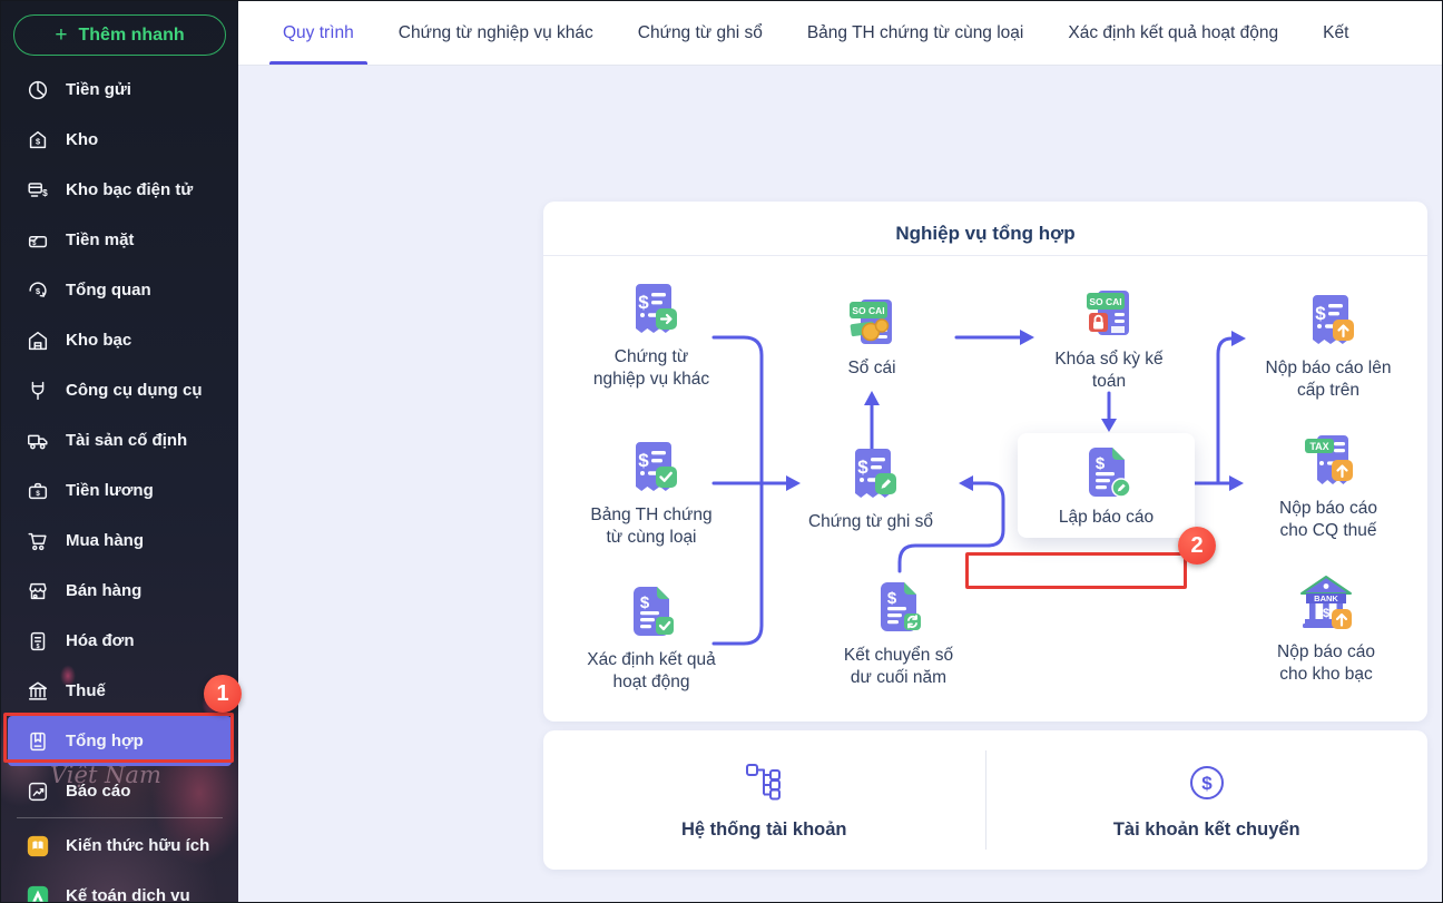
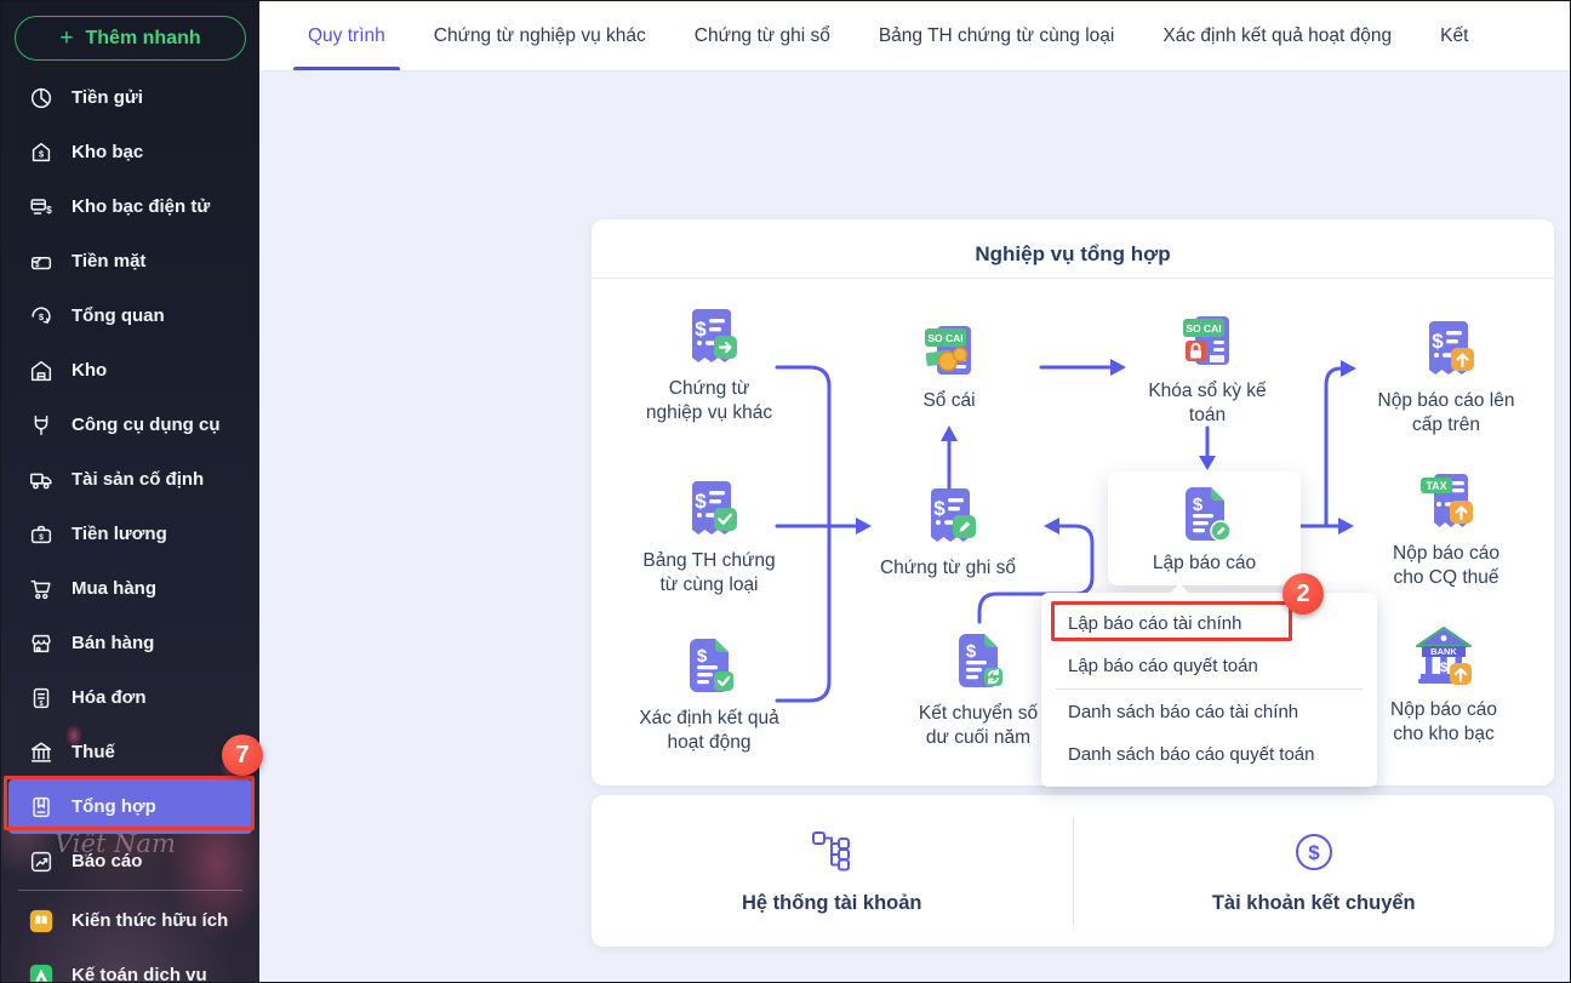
  Việt Nam
  +
  Thêm nhanh
  Tiền gửi
  $
- Kho
+ Kho bạc
  $
  Kho bạc điện tử
  Tiền mặt
  $
  Tổng quan
- Kho bạc
+ Kho
  Công cụ dụng cụ
  Tài sản cố định
  Tiền lương
  Mua hàng
  Bán hàng
  Hóa đơn
  Thuế
  Tổng hợp
  Báo cáo
  Kiến thức hữu ích
  Kế toán dịch vụ
  Quy trình
  Chứng từ nghiệp vụ khác
  Chứng từ ghi sổ
  Bảng TH chứng từ cùng loại
  Xác định kết quả hoạt động
  Kết
  Nghiệp vụ tổng hợp
  $
  Chứng từ
  nghiệp vụ khác
  SO CAI
  Sổ cái
  SO CAI
  Khóa sổ kỳ kế
  toán
  $
  Nộp báo cáo lên
  cấp trên
  $
  Bảng TH chứng
  từ cùng loại
  $
  Chứng từ ghi sổ
  $
  Lập báo cáo
  TAX
  Nộp báo cáo
  cho CQ thuế
  $
  Xác định kết quả
  hoạt động
  $
  Kết chuyển số
  dư cuối năm
  BANK
  $
  Nộp báo cáo
  cho kho bạc
+ Lập báo cáo tài chính
+ Lập báo cáo quyết toán
+ Danh sách báo cáo tài chính
+ Danh sách báo cáo quyết toán
  Hệ thống tài khoản
  $
  Tài khoản kết chuyển
- 1
+ 7
  2
